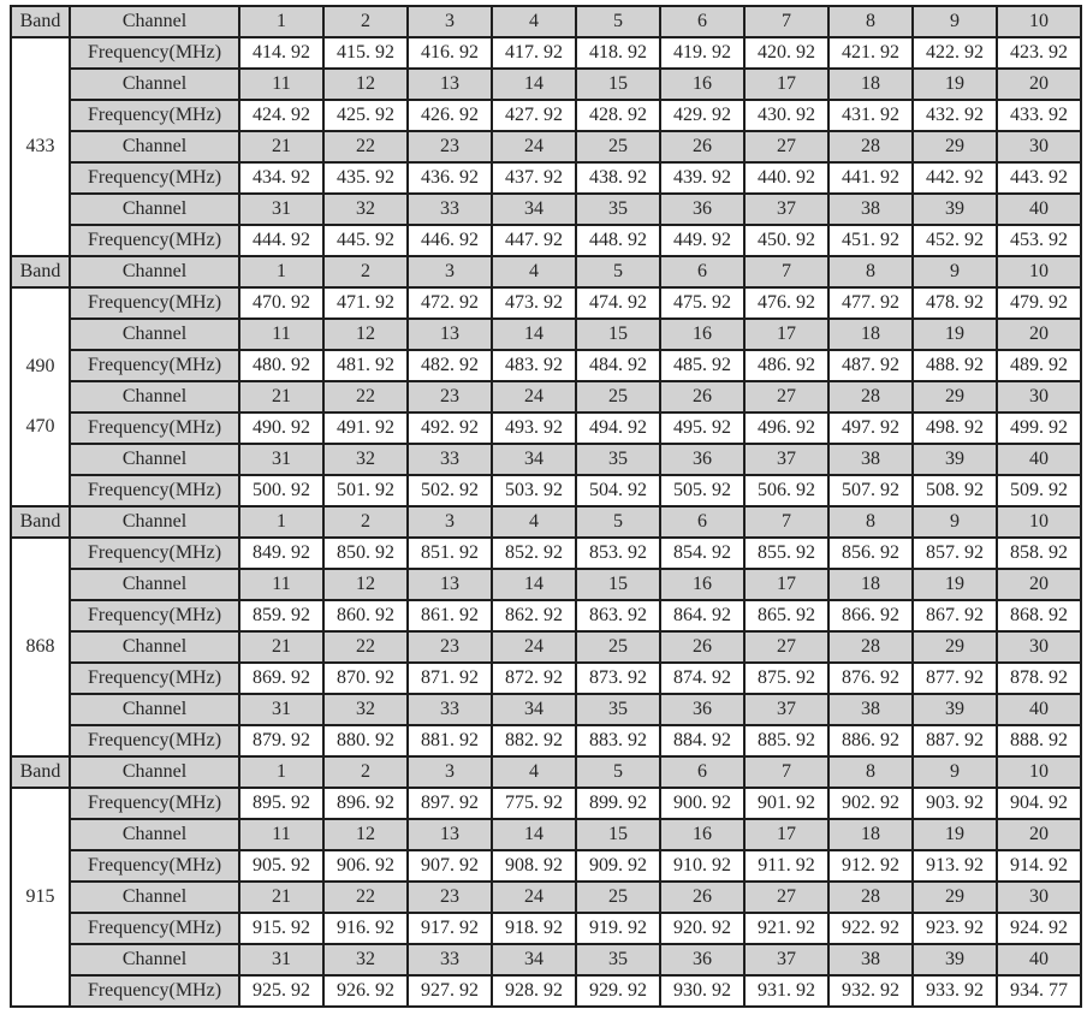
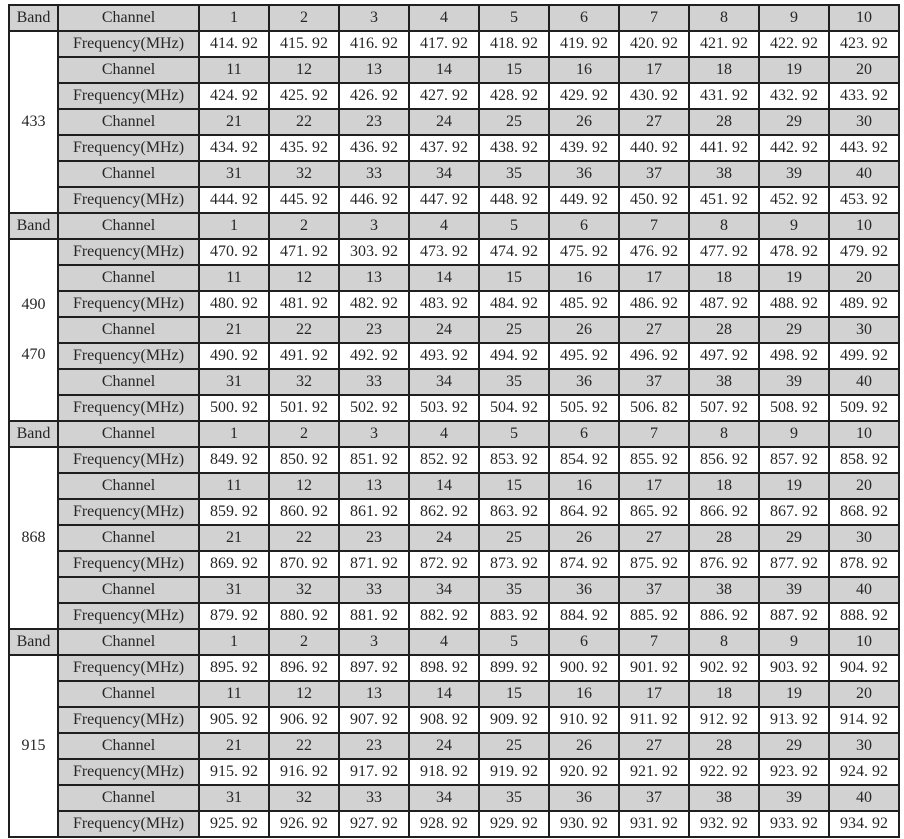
  Band	Channel	1	2	3	4	5	6	7	8	9	10
  433	Frequency(MHz)	414. 92	415. 92	416. 92	417. 92	418. 92	419. 92	420. 92	421. 92	422. 92	423. 92
  Channel	11	12	13	14	15	16	17	18	19	20
  Frequency(MHz)	424. 92	425. 92	426. 92	427. 92	428. 92	429. 92	430. 92	431. 92	432. 92	433. 92
  Channel	21	22	23	24	25	26	27	28	29	30
  Frequency(MHz)	434. 92	435. 92	436. 92	437. 92	438. 92	439. 92	440. 92	441. 92	442. 92	443. 92
  Channel	31	32	33	34	35	36	37	38	39	40
  Frequency(MHz)	444. 92	445. 92	446. 92	447. 92	448. 92	449. 92	450. 92	451. 92	452. 92	453. 92
  Band	Channel	1	2	3	4	5	6	7	8	9	10
- 490470	Frequency(MHz)	470. 92	471. 92	472. 92	473. 92	474. 92	475. 92	476. 92	477. 92	478. 92	479. 92
+ 490470	Frequency(MHz)	470. 92	471. 92	303. 92	473. 92	474. 92	475. 92	476. 92	477. 92	478. 92	479. 92
  Channel	11	12	13	14	15	16	17	18	19	20
  Frequency(MHz)	480. 92	481. 92	482. 92	483. 92	484. 92	485. 92	486. 92	487. 92	488. 92	489. 92
  Channel	21	22	23	24	25	26	27	28	29	30
  Frequency(MHz)	490. 92	491. 92	492. 92	493. 92	494. 92	495. 92	496. 92	497. 92	498. 92	499. 92
  Channel	31	32	33	34	35	36	37	38	39	40
- Frequency(MHz)	500. 92	501. 92	502. 92	503. 92	504. 92	505. 92	506. 92	507. 92	508. 92	509. 92
+ Frequency(MHz)	500. 92	501. 92	502. 92	503. 92	504. 92	505. 92	506. 82	507. 92	508. 92	509. 92
  Band	Channel	1	2	3	4	5	6	7	8	9	10
  868	Frequency(MHz)	849. 92	850. 92	851. 92	852. 92	853. 92	854. 92	855. 92	856. 92	857. 92	858. 92
  Channel	11	12	13	14	15	16	17	18	19	20
  Frequency(MHz)	859. 92	860. 92	861. 92	862. 92	863. 92	864. 92	865. 92	866. 92	867. 92	868. 92
  Channel	21	22	23	24	25	26	27	28	29	30
  Frequency(MHz)	869. 92	870. 92	871. 92	872. 92	873. 92	874. 92	875. 92	876. 92	877. 92	878. 92
  Channel	31	32	33	34	35	36	37	38	39	40
  Frequency(MHz)	879. 92	880. 92	881. 92	882. 92	883. 92	884. 92	885. 92	886. 92	887. 92	888. 92
  Band	Channel	1	2	3	4	5	6	7	8	9	10
- 915	Frequency(MHz)	895. 92	896. 92	897. 92	775. 92	899. 92	900. 92	901. 92	902. 92	903. 92	904. 92
+ 915	Frequency(MHz)	895. 92	896. 92	897. 92	898. 92	899. 92	900. 92	901. 92	902. 92	903. 92	904. 92
  Channel	11	12	13	14	15	16	17	18	19	20
  Frequency(MHz)	905. 92	906. 92	907. 92	908. 92	909. 92	910. 92	911. 92	912. 92	913. 92	914. 92
  Channel	21	22	23	24	25	26	27	28	29	30
  Frequency(MHz)	915. 92	916. 92	917. 92	918. 92	919. 92	920. 92	921. 92	922. 92	923. 92	924. 92
  Channel	31	32	33	34	35	36	37	38	39	40
- Frequency(MHz)	925. 92	926. 92	927. 92	928. 92	929. 92	930. 92	931. 92	932. 92	933. 92	934. 77
+ Frequency(MHz)	925. 92	926. 92	927. 92	928. 92	929. 92	930. 92	931. 92	932. 92	933. 92	934. 92
